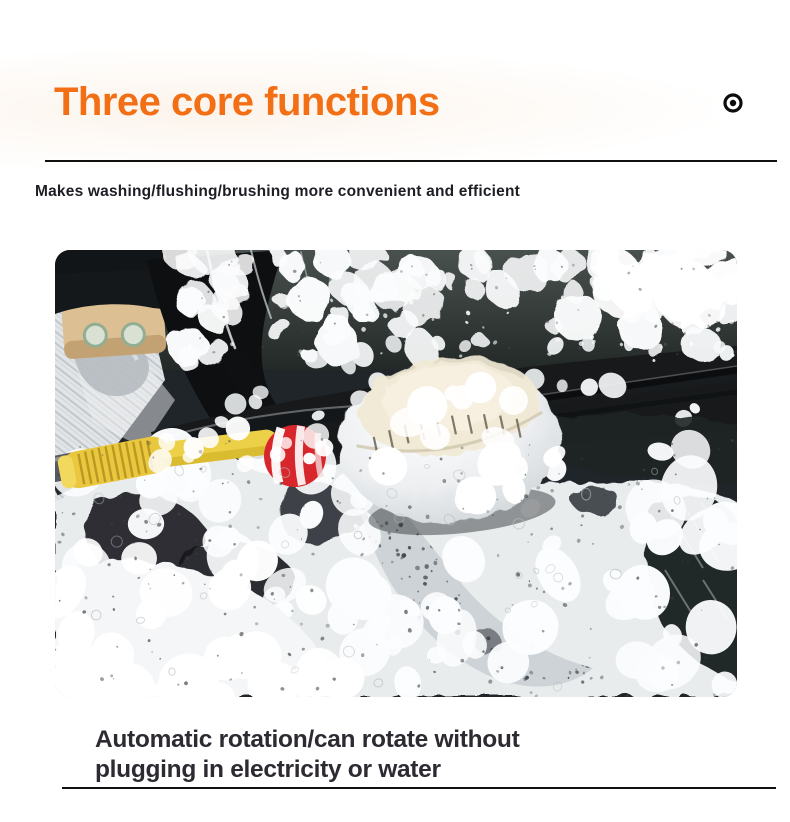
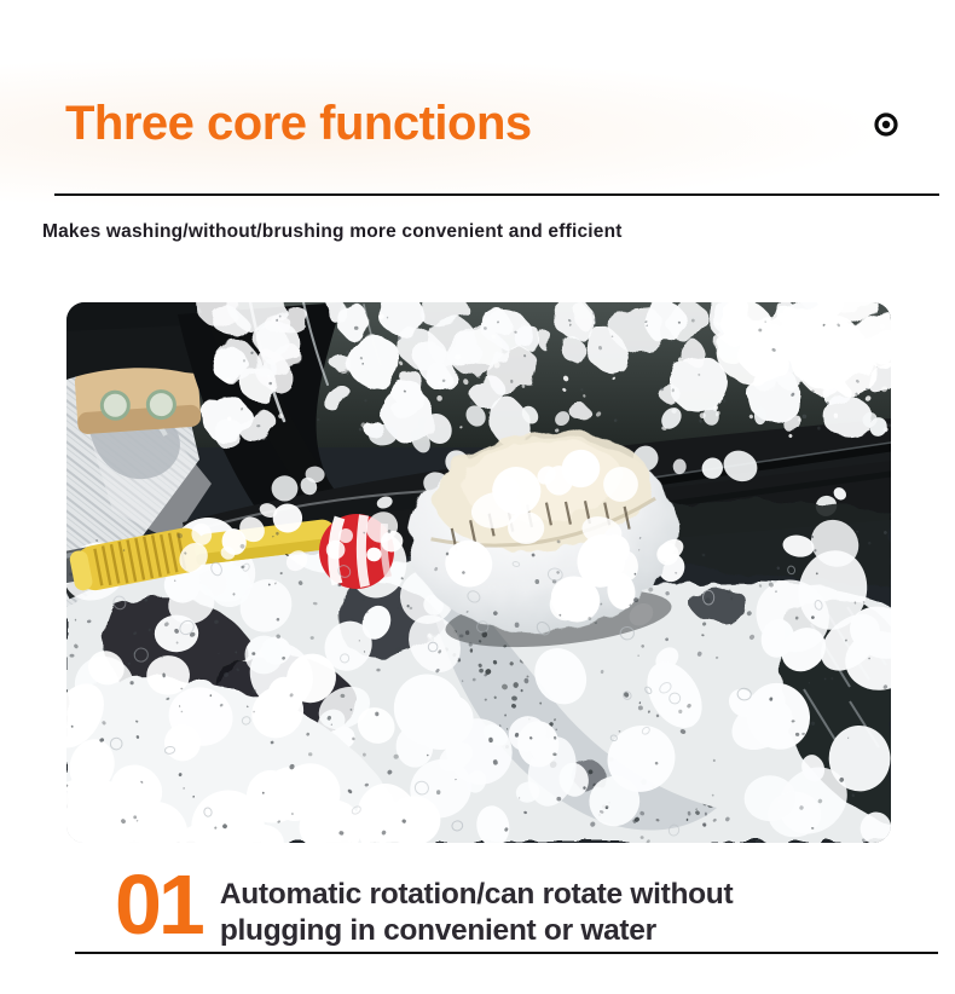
  Three core functions
- Makes washing/flushing/brushing more convenient and efficient
+ Makes washing/without/brushing more convenient and efficient
+ 01
- Automatic rotation/can rotate without plugging in electricity or water
+ Automatic rotation/can rotate without plugging in convenient or water
